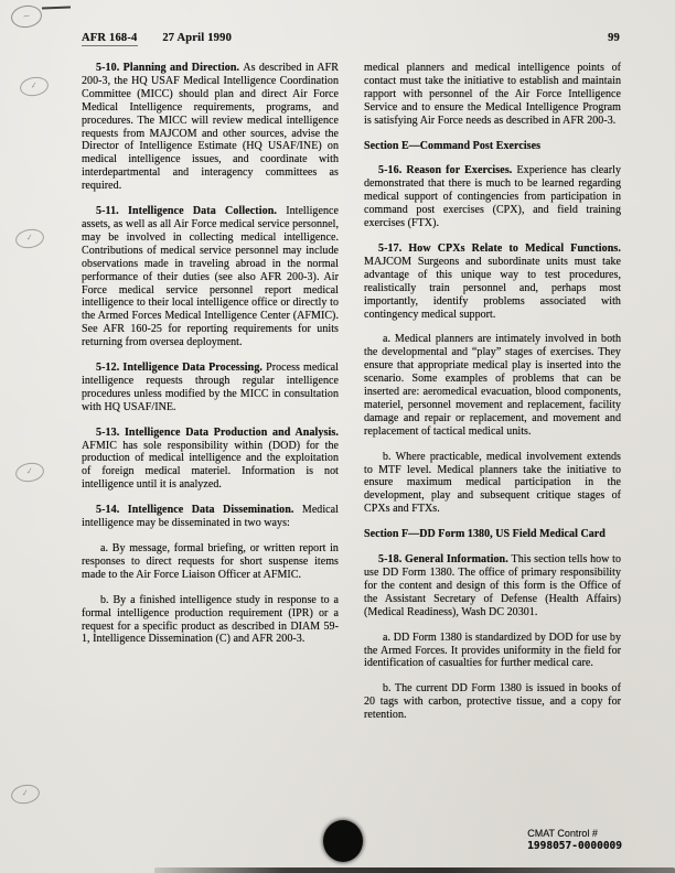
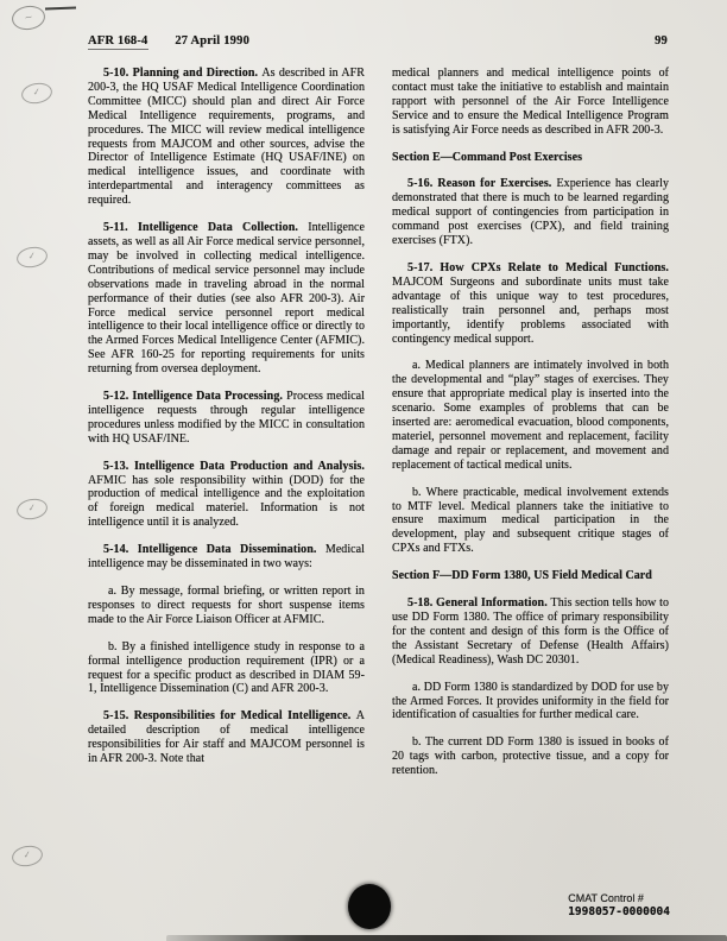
  99
  AFR 168-4 27 April 1990
  5-10. Planning and Direction. As described in AFR 200-3, the HQ USAF Medical Intelligence Coordination Committee (MICC) should plan and direct Air Force Medical Intelligence requirements, programs, and procedures. The MICC will review medical intelligence requests from MAJCOM and other sources, advise the Director of Intelligence Estimate (HQ USAF/INE) on medical intelligence issues, and coordinate with interdepartmental and interagency committees as required.
  5-11. Intelligence Data Collection. Intelligence assets, as well as all Air Force medical service personnel, may be involved in collecting medical intelligence. Contributions of medical service personnel may include observations made in traveling abroad in the normal performance of their duties (see also AFR 200-3). Air Force medical service personnel report medical intelligence to their local intelligence office or directly to the Armed Forces Medical Intelligence Center (AFMIC). See AFR 160-25 for reporting requirements for units returning from oversea deployment.
  5-12. Intelligence Data Processing. Process medical intelligence requests through regular intelligence procedures unless modified by the MICC in consultation with HQ USAF/INE.
  5-13. Intelligence Data Production and Analysis. AFMIC has sole responsibility within (DOD) for the production of medical intelligence and the exploitation of foreign medical materiel. Information is not intelligence until it is analyzed.
  5-14. Intelligence Data Dissemination. Medical intelligence may be disseminated in two ways:
  a. By message, formal briefing, or written report in responses to direct requests for short suspense items made to the Air Force Liaison Officer at AFMIC.
  b. By a finished intelligence study in response to a formal intelligence production requirement (IPR) or a request for a specific product as described in DIAM 59-1, Intelligence Dissemination (C) and AFR 200-3.
+ 5-15. Responsibilities for Medical Intelligence. A detailed description of medical intelligence responsibilities for Air staff and MAJCOM personnel is in AFR 200-3. Note that
  medical planners and medical intelligence points of contact must take the initiative to establish and maintain rapport with personnel of the Air Force Intelligence Service and to ensure the Medical Intelligence Program is satisfying Air Force needs as described in AFR 200-3.
  Section E—Command Post Exercises
  5-16. Reason for Exercises. Experience has clearly demonstrated that there is much to be learned regarding medical support of contingencies from participation in command post exercises (CPX), and field training exercises (FTX).
  5-17. How CPXs Relate to Medical Functions. MAJCOM Surgeons and subordinate units must take advantage of this unique way to test procedures, realistically train personnel and, perhaps most importantly, identify problems associated with contingency medical support.
  a. Medical planners are intimately involved in both the developmental and “play” stages of exercises. They ensure that appropriate medical play is inserted into the scenario. Some examples of problems that can be inserted are: aeromedical evacuation, blood components, materiel, personnel movement and replacement, facility damage and repair or replacement, and movement and replacement of tactical medical units.
  b. Where practicable, medical involvement extends to MTF level. Medical planners take the initiative to ensure maximum medical participation in the development, play and subsequent critique stages of CPXs and FTXs.
  Section F—DD Form 1380, US Field Medical Card
  5-18. General Information. This section tells how to use DD Form 1380. The office of primary responsibility for the content and design of this form is the Office of the Assistant Secretary of Defense (Health Affairs) (Medical Readiness), Wash DC 20301.
  a. DD Form 1380 is standardized by DOD for use by the Armed Forces. It provides uniformity in the field for identification of casualties for further medical care.
  b. The current DD Form 1380 is issued in books of 20 tags with carbon, protective tissue, and a copy for retention.
  CMAT Control #
- 1998057-0000009
+ 1998057-0000004
